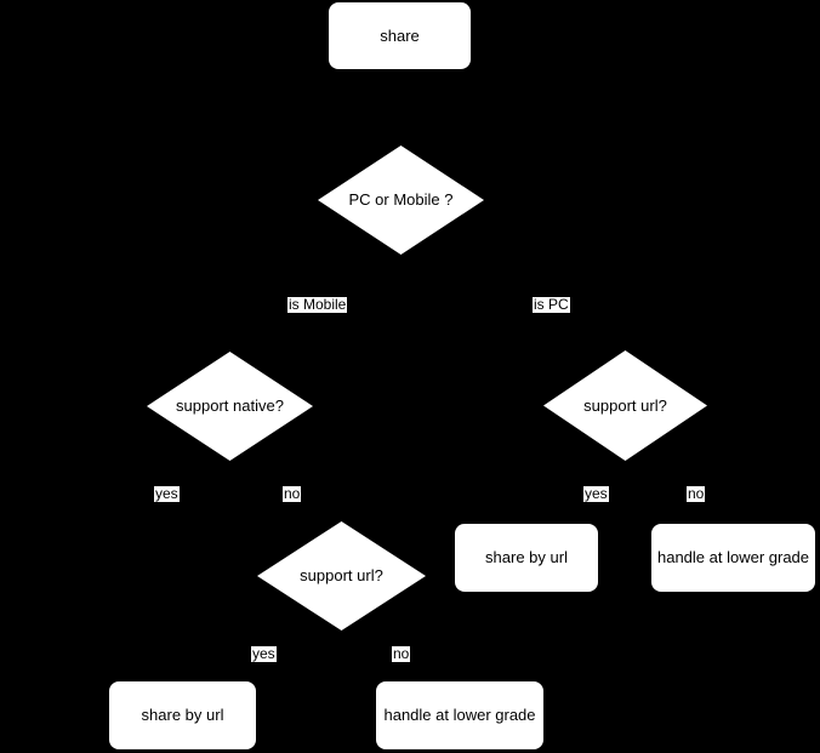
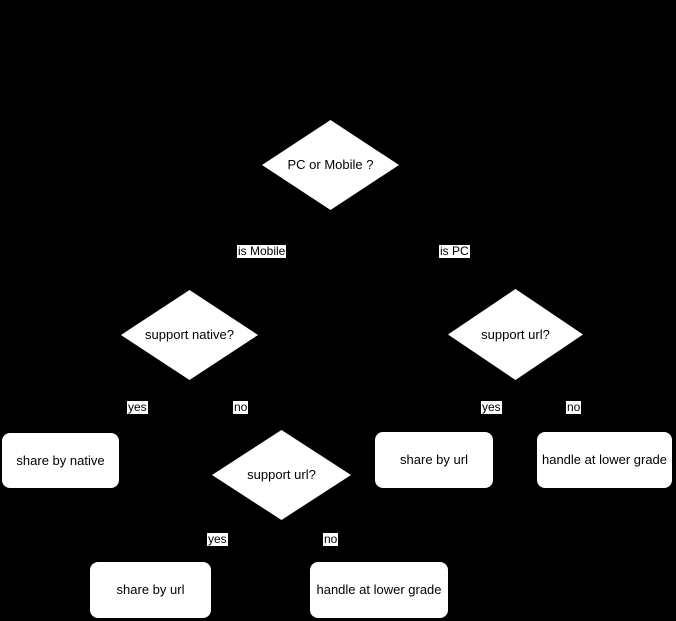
- share
  PC or Mobile ?
  is Mobile
  is PC
  support native?
  support url?
  yes
  no
  yes
  no
+ share by native
  support url?
  share by url
  handle at lower grade
  yes
  no
  share by url
  handle at lower grade
